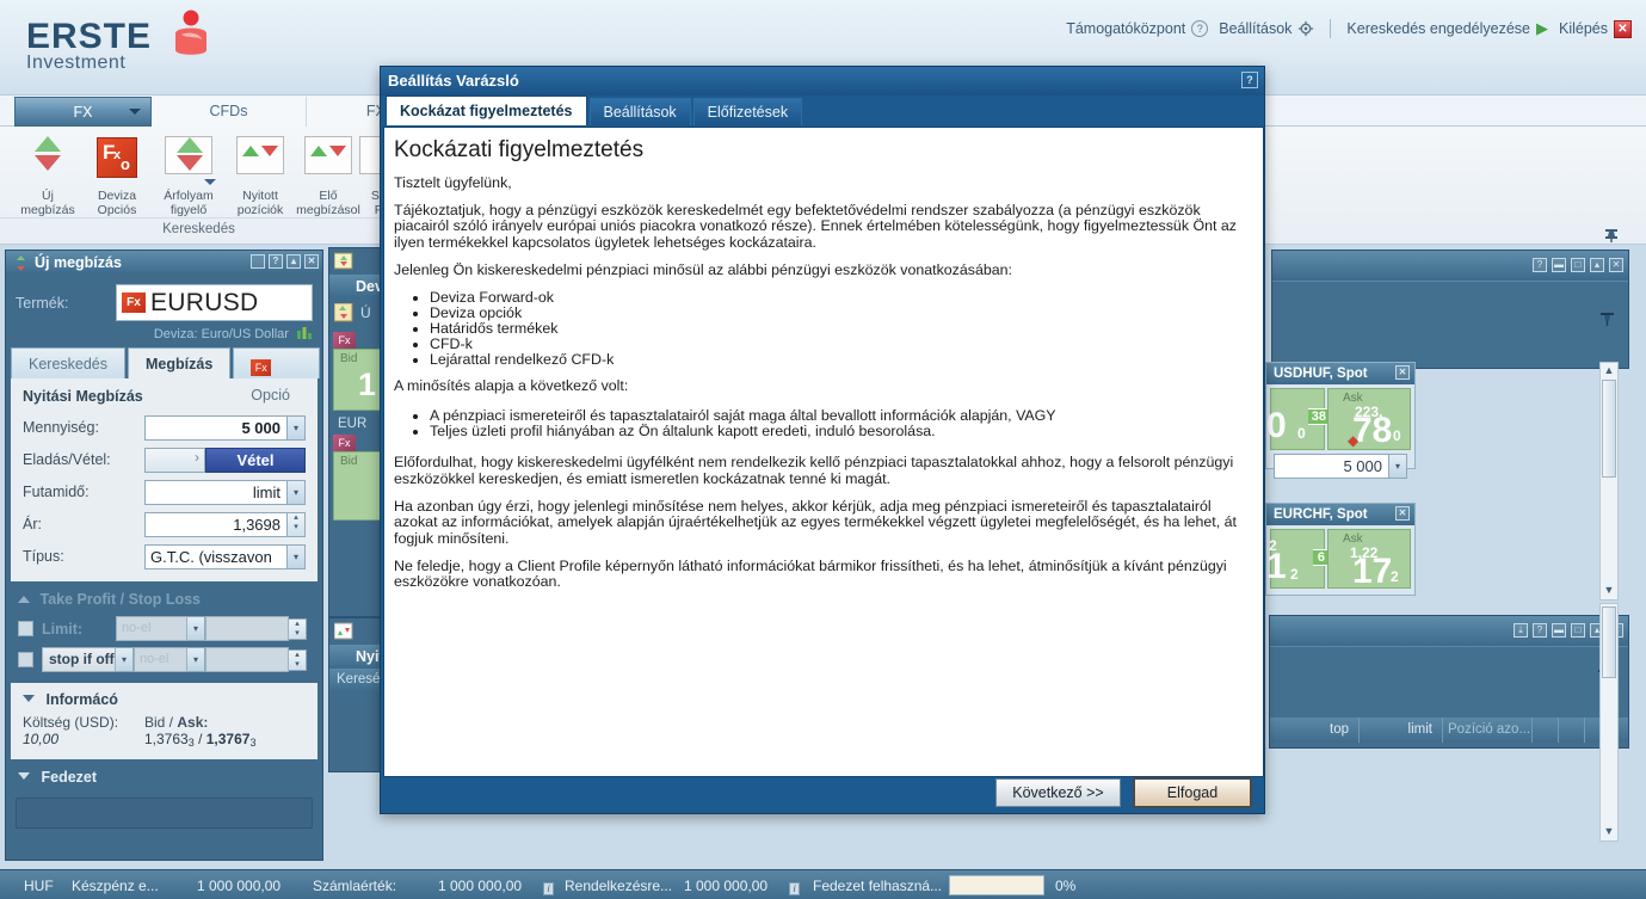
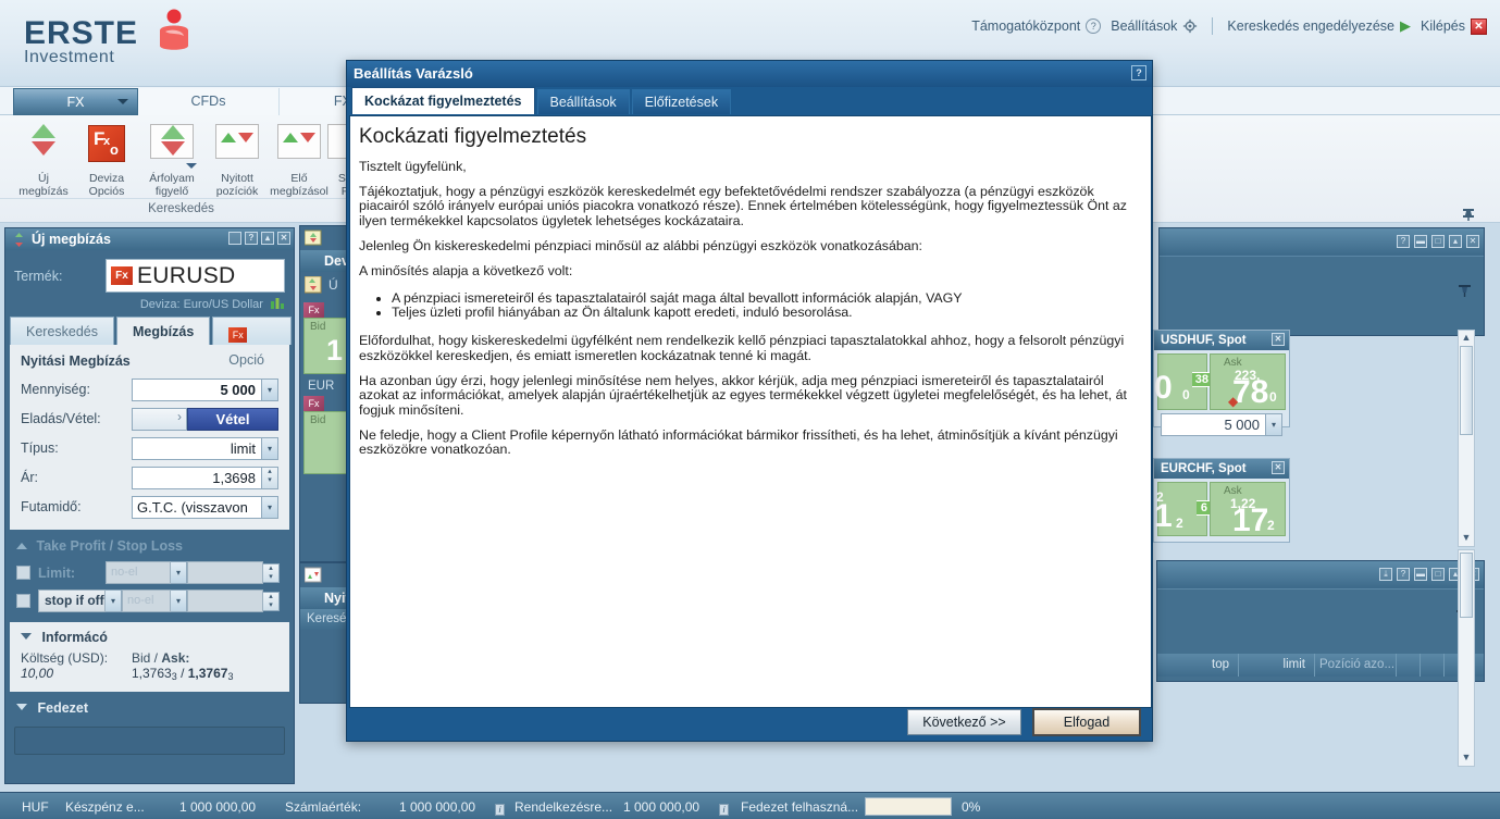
  ERSTE
  Investment
  Támogatóközpont
  ?
  Beállítások
  Kereskedés engedélyezése
  ▶
  Kilépés
  ✕
  FX
  CFDs
  Új
  megbízás
  F
  x
  o
  Deviza
  Opciós
  Árfolyam
  figyelő
  Nyitott
  pozíciók
  Elő
  megbízásol
  F
  Kereskedés
  Új megbízás
  ?
  ▴
  ✕
  Termék:
  Fx
  EURUSD
  Deviza: Euro/US Dollar
  Kereskedés
  Megbízás
  Fx Opció
  Nyitási Megbízás
  Mennyiség:
  5 000
  ▾
  Eladás/Vétel:
  Vétel
- Futamidő:
+ Típus:
  limit
  ▾
  Ár:
  1,3698
- Típus:
+ Futamidő:
  G.T.C. (visszavon
  ▾
  Take Profit / Stop Loss
  Limit:
  no-el
  ▾
  stop if off
  ▾
  no-el
  ▾
  Informácó
  Költség (USD):
  10,00
  Bid / Ask:
  1,37633 / 1,37673
  Fedezet
  Ú
  Fx
  Bid
  1
  EUR
  Fx
  Bid
  Keresé
  ?
  ▬
  □
  ▴
  ✕
  USDHUF, Spot
  ✕
  0
  0
  38
  Ask
  223,
  78
  0
  ◆
  5 000
  ▾
  EURCHF, Spot
  ✕
  2
  1
  2
  6
  Ask
  1,22
  17
  2
  ▲
  ▼
  ⤓
  ?
  ▬
  □
  ▴
  top
  limit
  Pozíció azo...
  ▼
  Beállítás Varázsló
  ?
  Kockázat figyelmeztetés
  Beállítások
  Előfizetések
  Kockázati figyelmeztetés
  Tisztelt ügyfelünk,
  Tájékoztatjuk, hogy a pénzügyi eszközök kereskedelmét egy befektetővédelmi rendszer szabályozza (a pénzügyi eszközök piacairól szóló irányelv európai uniós piacokra vonatkozó része). Ennek értelmében kötelességünk, hogy figyelmeztessük Önt az ilyen termékekkel kapcsolatos ügyletek lehetséges kockázataira.
  Jelenleg Ön kiskereskedelmi pénzpiaci minősül az alábbi pénzügyi eszközök vonatkozásában:
- Deviza Forward-ok
- Deviza opciók
- Határidős termékek
- CFD-k
- Lejárattal rendelkező CFD-k
  A minősítés alapja a következő volt:
  A pénzpiaci ismereteiről és tapasztalatairól saját maga által bevallott információk alapján, VAGY
  Teljes üzleti profil hiányában az Ön általunk kapott eredeti, induló besorolása.
  Előfordulhat, hogy kiskereskedelmi ügyfélként nem rendelkezik kellő pénzpiaci tapasztalatokkal ahhoz, hogy a felsorolt pénzügyi eszközökkel kereskedjen, és emiatt ismeretlen kockázatnak tenné ki magát.
  Ha azonban úgy érzi, hogy jelenlegi minősítése nem helyes, akkor kérjük, adja meg pénzpiaci ismereteiről és tapasztalatairól azokat az információkat, amelyek alapján újraértékelhetjük az egyes termékekkel végzett ügyletei megfelelőségét, és ha lehet, át fogjuk minősíteni.
  Ne feledje, hogy a Client Profile képernyőn látható információkat bármikor frissítheti, és ha lehet, átminősítjük a kívánt pénzügyi eszközökre vonatkozóan.
  Következő >>
  Elfogad
  HUF
  Készpénz e...
  1 000 000,00
  Számlaérték:
  1 000 000,00
  i
  Rendelkezésre...
  1 000 000,00
  i
  Fedezet felhaszná...
  0%
